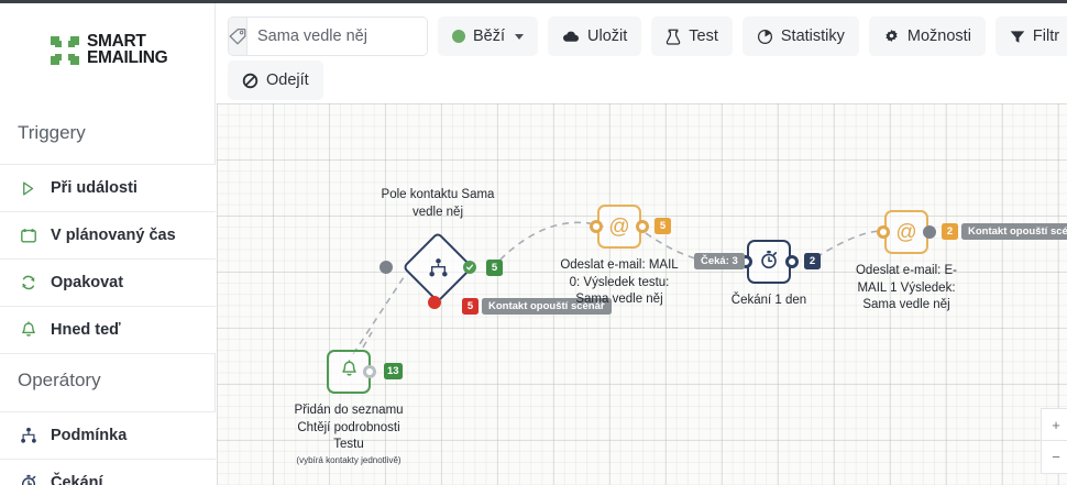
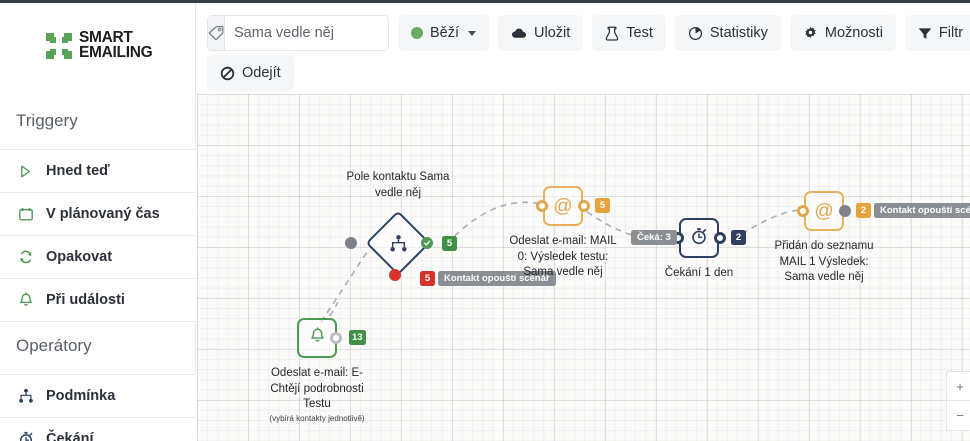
  SMART
  EMAILING
  Triggery
- Při události
+ Hned teď
  V plánovaný čas
  Opakovat
- Hned teď
+ Při události
  Operátory
  Podmínka
  Čekání
  Sama vedle něj
  Běží
  Uložit
  Test
  Statistiky
  Možnosti
  Filtr
  Odejít
  13
- Přidán do seznamu
+ Odeslat e-mail: E-
  Chtějí podrobnosti
  Testu
  (vybírá kontakty jednotlivě)
  5
  5
  Kontakt opouští scénář
  Pole kontaktu Sama
  vedle něj
  @
  5
  Odeslat e-mail: MAIL
  0: Výsledek testu:
  Sama vedle něj
  2
  Čeká: 3
  Čekání 1 den
  @
  2
  Kontakt opouští scé
- Odeslat e-mail: E-
+ Přidán do seznamu
  MAIL 1 Výsledek:
  Sama vedle něj
  +
  −
